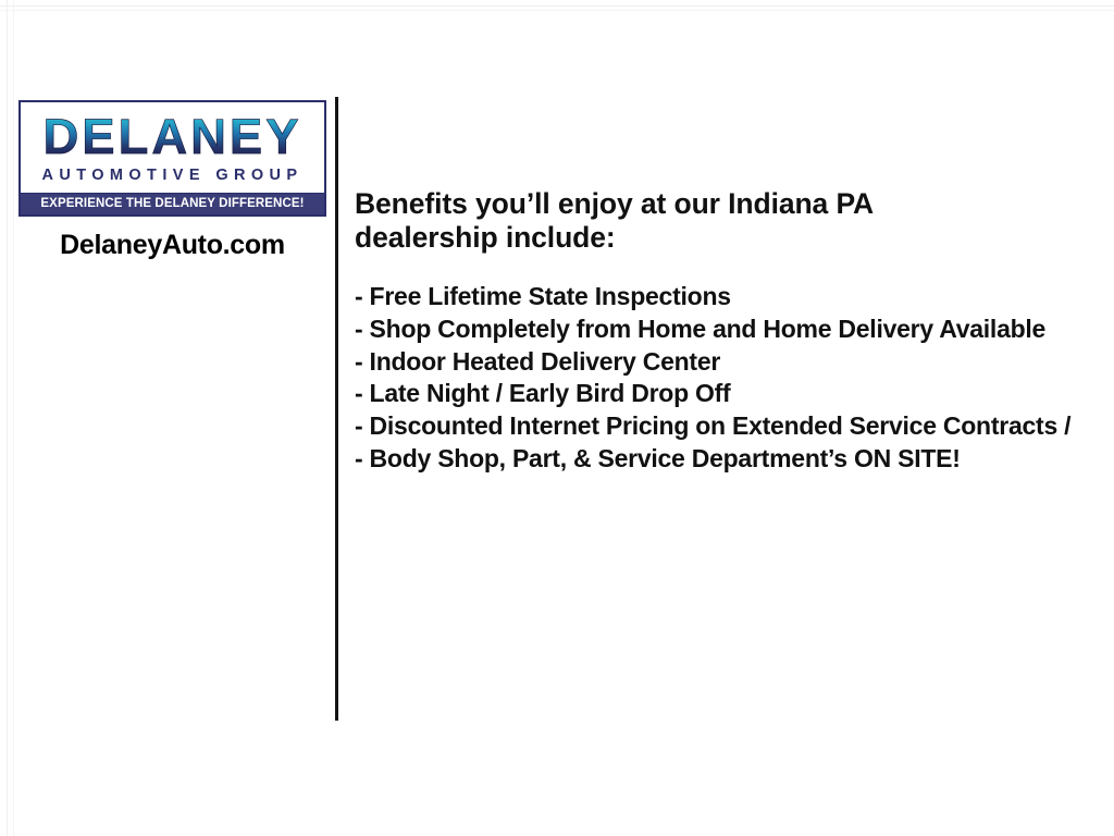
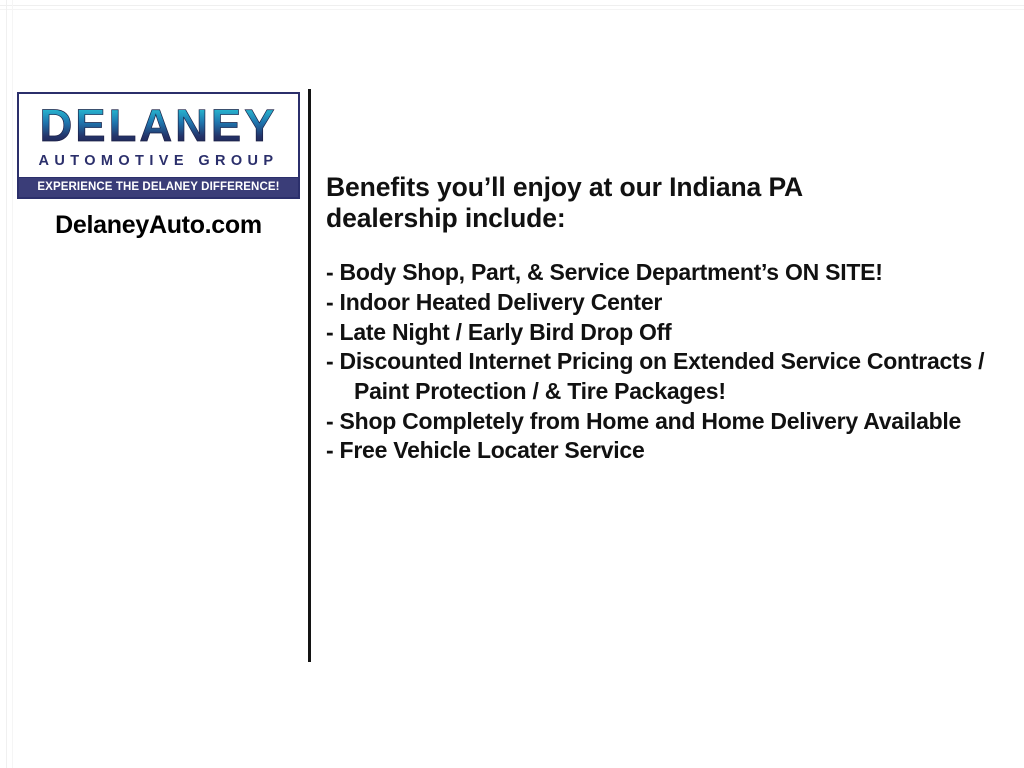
  DELANEY
  AUTOMOTIVE GROUP
  EXPERIENCE THE DELANEY DIFFERENCE!
  DelaneyAuto.com
  Benefits you’ll enjoy at our Indiana PA
  dealership include:
- - Free Lifetime State Inspections
- - Shop Completely from Home and Home Delivery Available
+ - Body Shop, Part, & Service Department’s ON SITE!
  - Indoor Heated Delivery Center
  - Late Night / Early Bird Drop Off
  - Discounted Internet Pricing on Extended Service Contracts /
+ Paint Protection / & Tire Packages!
- - Body Shop, Part, & Service Department’s ON SITE!
+ - Shop Completely from Home and Home Delivery Available
+ - Free Vehicle Locater Service
